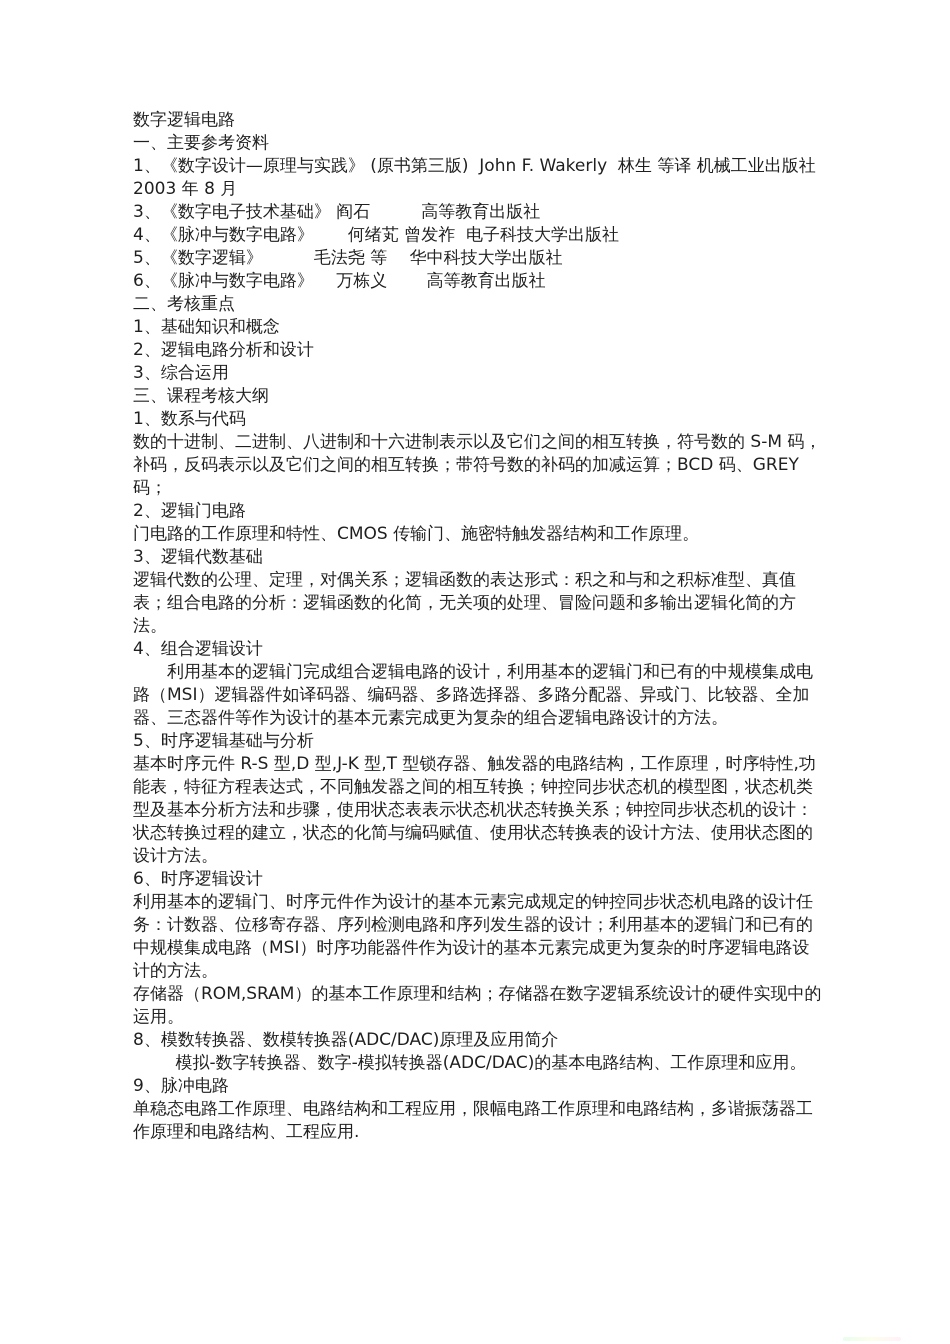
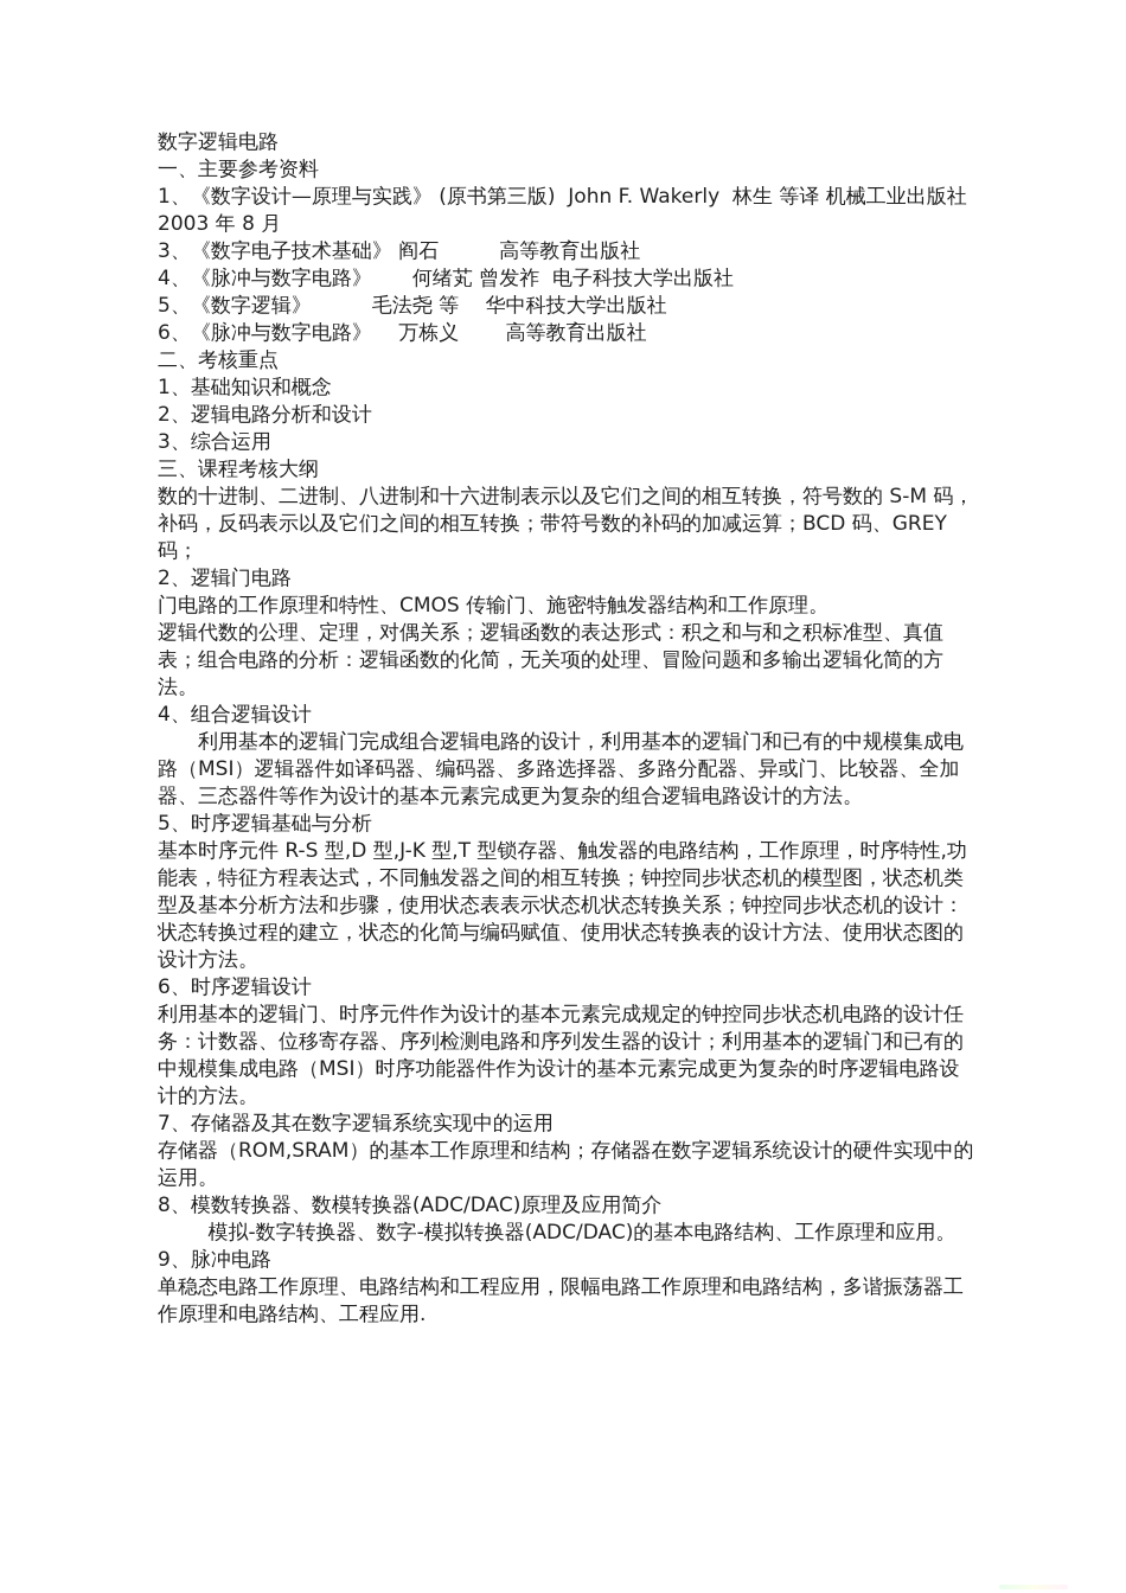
  数字逻辑电路
  一、主要参考资料
  1、《数字设计—原理与实践》 (原书第三版) John F. Wakerly 林生 等译 机械工业出版社 2003 年 8 月
  3、《数字电子技术基础》 阎石 高等教育出版社
  4、《脉冲与数字电路》 何绪芄 曾发祚 电子科技大学出版社
  5、《数字逻辑》 毛法尧 等 华中科技大学出版社
  6、《脉冲与数字电路》 万栋义 高等教育出版社
  二、考核重点
  1、基础知识和概念
  2、逻辑电路分析和设计
  3、综合运用
  三、课程考核大纲
- 1、数系与代码
  数的十进制、二进制、八进制和十六进制表示以及它们之间的相互转换，符号数的 S-M 码，补码，反码表示以及它们之间的相互转换；带符号数的补码的加减运算；BCD 码、GREY 码；
  2、逻辑门电路
  门电路的工作原理和特性、CMOS 传输门、施密特触发器结构和工作原理。
- 3、逻辑代数基础
  逻辑代数的公理、定理，对偶关系；逻辑函数的表达形式：积之和与和之积标准型、真值表；组合电路的分析：逻辑函数的化简，无关项的处理、冒险问题和多输出逻辑化简的方法。
  4、组合逻辑设计
  利用基本的逻辑门完成组合逻辑电路的设计，利用基本的逻辑门和已有的中规模集成电路（MSI）逻辑器件如译码器、编码器、多路选择器、多路分配器、异或门、比较器、全加器、三态器件等作为设计的基本元素完成更为复杂的组合逻辑电路设计的方法。
  5、时序逻辑基础与分析
  基本时序元件 R-S 型,D 型,J-K 型,T 型锁存器、触发器的电路结构，工作原理，时序特性,功能表，特征方程表达式，不同触发器之间的相互转换；钟控同步状态机的模型图，状态机类型及基本分析方法和步骤，使用状态表表示状态机状态转换关系；钟控同步状态机的设计：状态转换过程的建立，状态的化简与编码赋值、使用状态转换表的设计方法、使用状态图的设计方法。
  6、时序逻辑设计
  利用基本的逻辑门、时序元件作为设计的基本元素完成规定的钟控同步状态机电路的设计任务：计数器、位移寄存器、序列检测电路和序列发生器的设计；利用基本的逻辑门和已有的中规模集成电路（MSI）时序功能器件作为设计的基本元素完成更为复杂的时序逻辑电路设计的方法。
+ 7、存储器及其在数字逻辑系统实现中的运用
  存储器（ROM,SRAM）的基本工作原理和结构；存储器在数字逻辑系统设计的硬件实现中的运用。
  8、模数转换器、数模转换器(ADC/DAC)原理及应用简介
  模拟-数字转换器、数字-模拟转换器(ADC/DAC)的基本电路结构、工作原理和应用。
  9、脉冲电路
  单稳态电路工作原理、电路结构和工程应用，限幅电路工作原理和电路结构，多谐振荡器工作原理和电路结构、工程应用.
